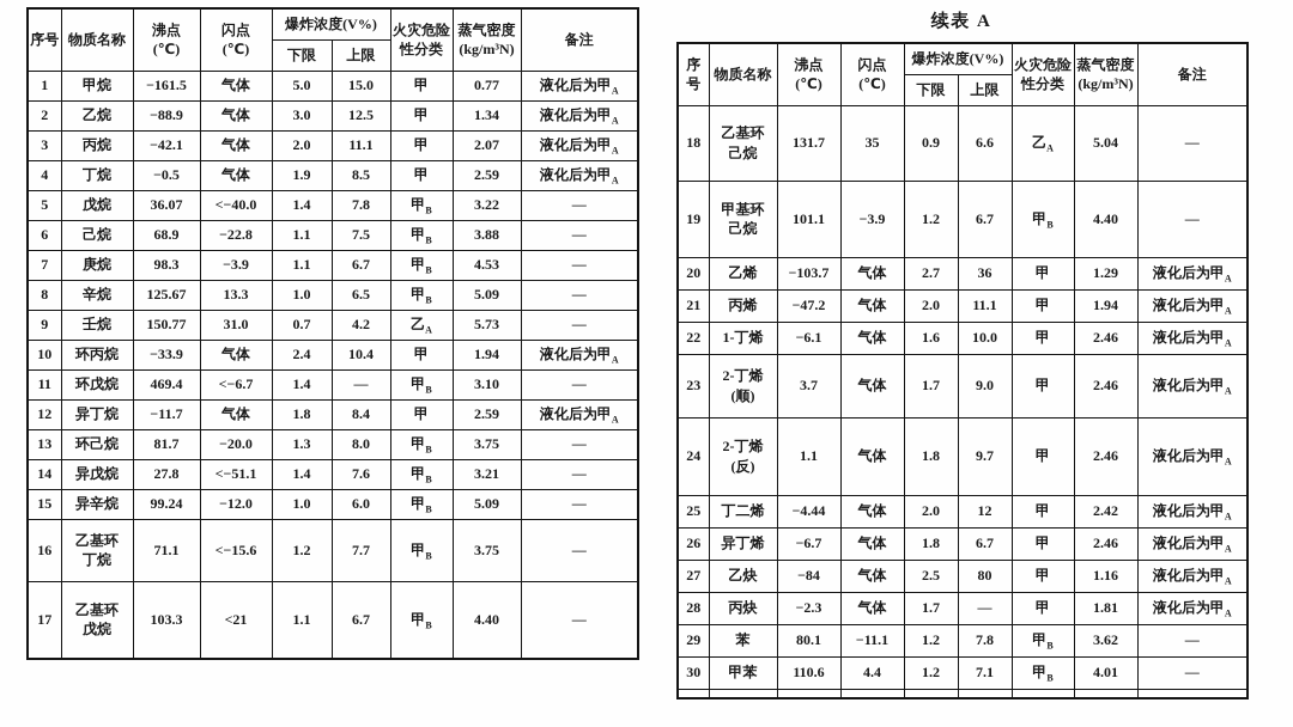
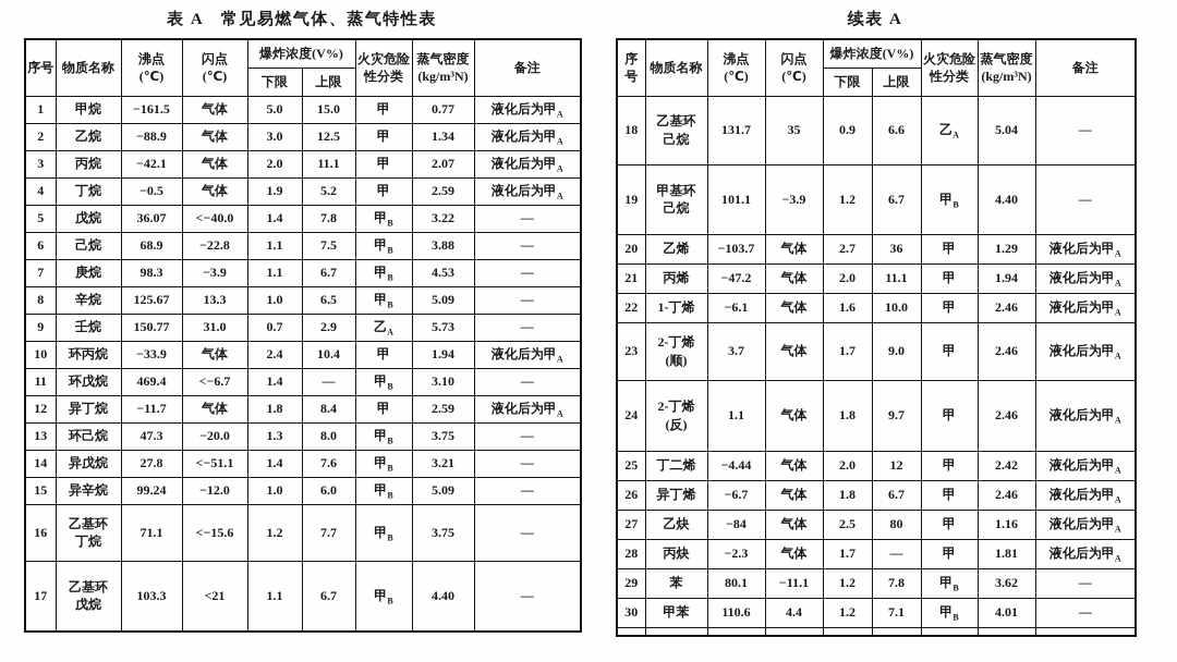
+ 表 A 常见易燃气体、蒸气特性表
  序号	物质名称	沸点(℃)	闪点(℃)	爆炸浓度(V%)	火灾危险性分类	蒸气密度(kg/m³N)	备注
  下限	上限
  1	甲烷	−161.5	气体	5.0	15.0	甲	0.77	液化后为甲A
  2	乙烷	−88.9	气体	3.0	12.5	甲	1.34	液化后为甲A
  3	丙烷	−42.1	气体	2.0	11.1	甲	2.07	液化后为甲A
- 4	丁烷	−0.5	气体	1.9	8.5	甲	2.59	液化后为甲A
+ 4	丁烷	−0.5	气体	1.9	5.2	甲	2.59	液化后为甲A
  5	戊烷	36.07	<−40.0	1.4	7.8	甲B	3.22	—
  6	己烷	68.9	−22.8	1.1	7.5	甲B	3.88	—
  7	庚烷	98.3	−3.9	1.1	6.7	甲B	4.53	—
  8	辛烷	125.67	13.3	1.0	6.5	甲B	5.09	—
- 9	壬烷	150.77	31.0	0.7	4.2	乙A	5.73	—
+ 9	壬烷	150.77	31.0	0.7	2.9	乙A	5.73	—
  10	环丙烷	−33.9	气体	2.4	10.4	甲	1.94	液化后为甲A
  11	环戊烷	469.4	<−6.7	1.4	—	甲B	3.10	—
  12	异丁烷	−11.7	气体	1.8	8.4	甲	2.59	液化后为甲A
- 13	环己烷	81.7	−20.0	1.3	8.0	甲B	3.75	—
+ 13	环己烷	47.3	−20.0	1.3	8.0	甲B	3.75	—
  14	异戊烷	27.8	<−51.1	1.4	7.6	甲B	3.21	—
  15	异辛烷	99.24	−12.0	1.0	6.0	甲B	5.09	—
  16	乙基环丁烷	71.1	<−15.6	1.2	7.7	甲B	3.75	—
  17	乙基环戊烷	103.3	<21	1.1	6.7	甲B	4.40	—
  续表 A
  序号	物质名称	沸点(℃)	闪点(℃)	爆炸浓度(V%)	火灾危险性分类	蒸气密度(kg/m³N)	备注
  下限	上限
  18	乙基环己烷	131.7	35	0.9	6.6	乙A	5.04	—
  19	甲基环己烷	101.1	−3.9	1.2	6.7	甲B	4.40	—
  20	乙烯	−103.7	气体	2.7	36	甲	1.29	液化后为甲A
  21	丙烯	−47.2	气体	2.0	11.1	甲	1.94	液化后为甲A
  22	1-丁烯	−6.1	气体	1.6	10.0	甲	2.46	液化后为甲A
  23	2-丁烯(顺)	3.7	气体	1.7	9.0	甲	2.46	液化后为甲A
  24	2-丁烯(反)	1.1	气体	1.8	9.7	甲	2.46	液化后为甲A
  25	丁二烯	−4.44	气体	2.0	12	甲	2.42	液化后为甲A
  26	异丁烯	−6.7	气体	1.8	6.7	甲	2.46	液化后为甲A
  27	乙炔	−84	气体	2.5	80	甲	1.16	液化后为甲A
  28	丙炔	−2.3	气体	1.7	—	甲	1.81	液化后为甲A
  29	苯	80.1	−11.1	1.2	7.8	甲B	3.62	—
  30	甲苯	110.6	4.4	1.2	7.1	甲B	4.01	—
